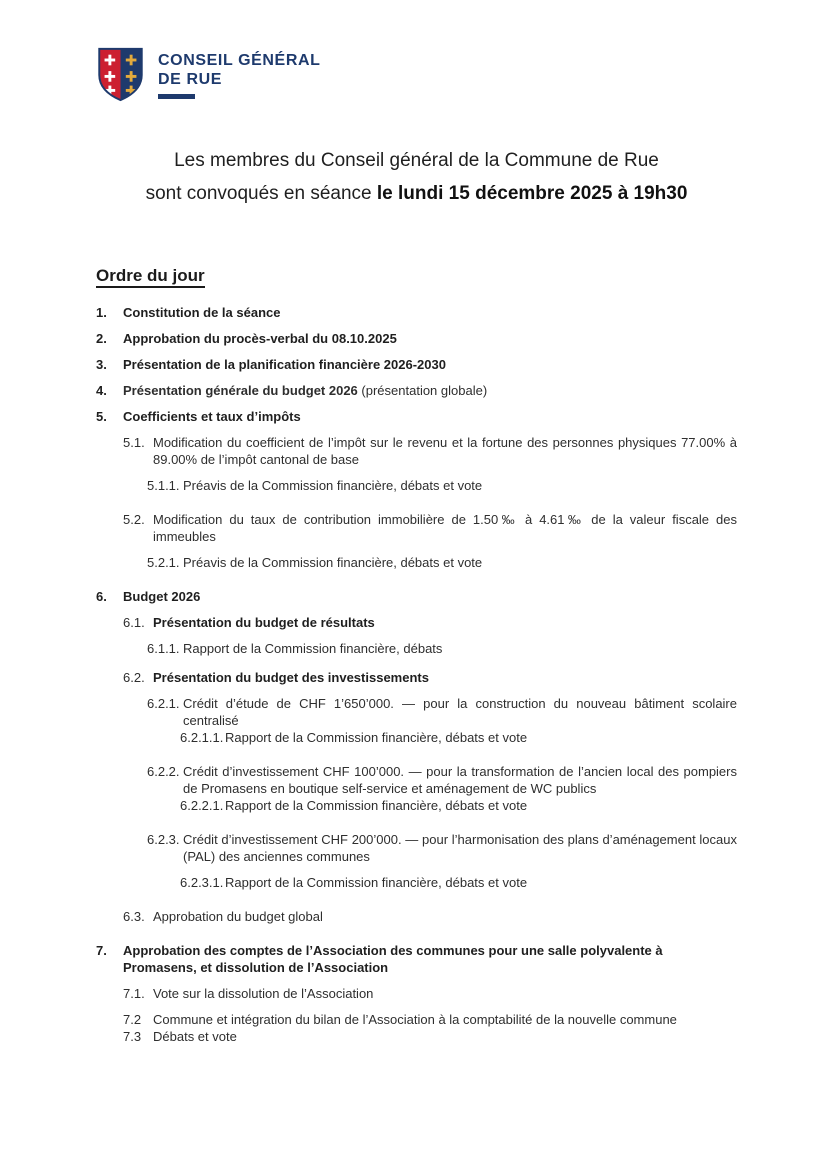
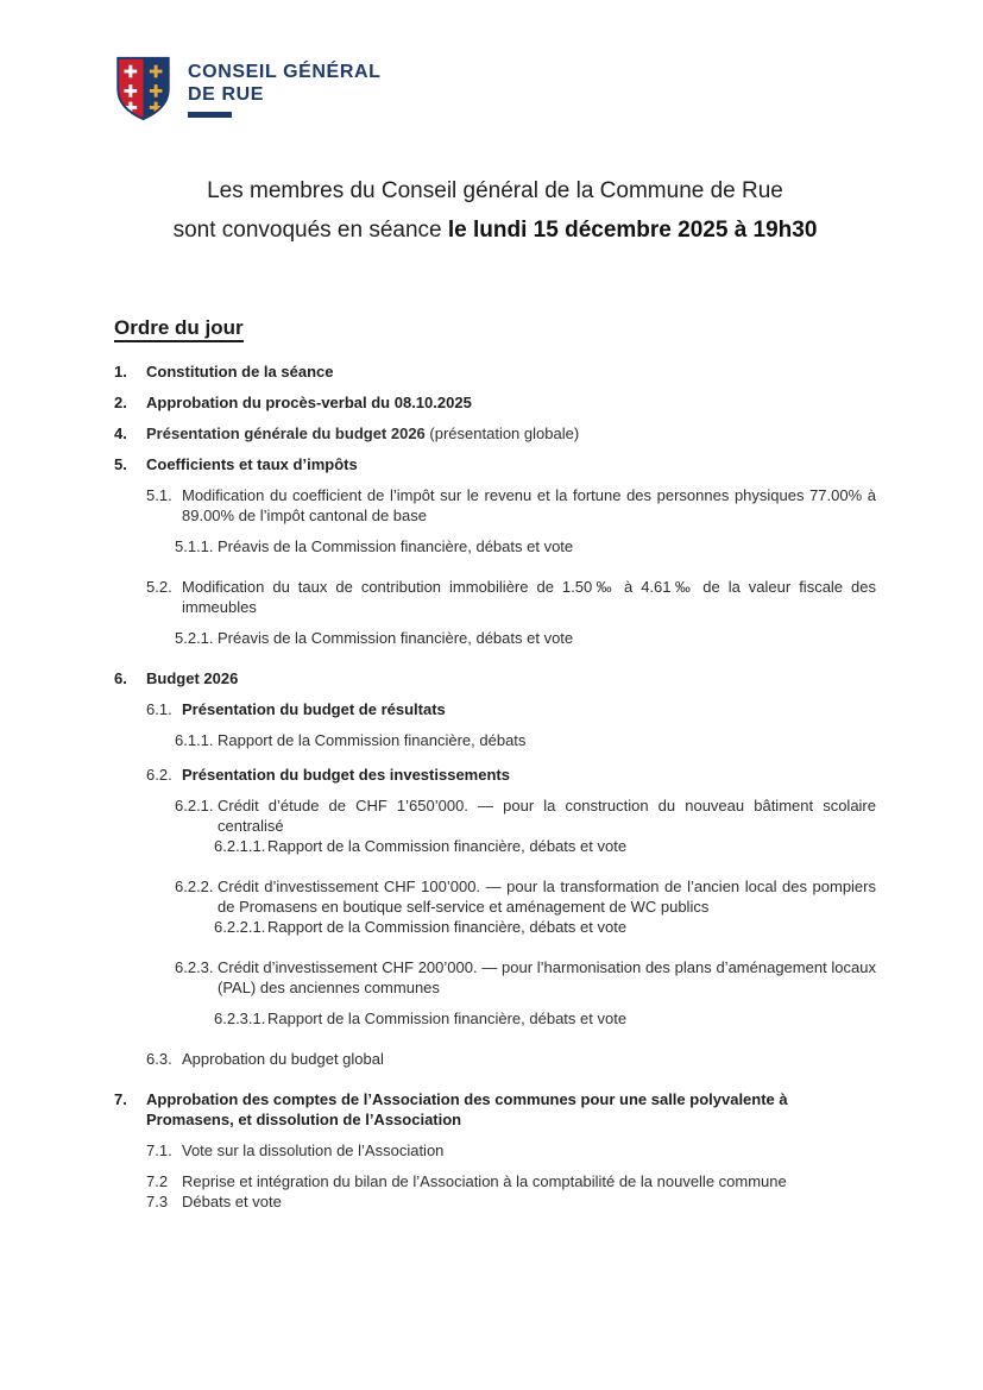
  CONSEIL GÉNÉRAL
  DE RUE
  Les membres du Conseil général de la Commune de Rue
  sont convoqués en séance le lundi 15 décembre 2025 à 19h30
  Ordre du jour
  1.
  Constitution de la séance
  2.
  Approbation du procès-verbal du 08.10.2025
- 3.
- Présentation de la planification financière 2026-2030
  4.
  Présentation générale du budget 2026 (présentation globale)
  5.
  Coefficients et taux d’impôts
  5.1.
  Modification du coefficient de l’impôt sur le revenu et la fortune des personnes physiques 77.00% à 89.00% de l’impôt cantonal de base
  5.1.1.
  Préavis de la Commission financière, débats et vote
  5.2.
  Modification du taux de contribution immobilière de 1.50‰ à 4.61‰ de la valeur fiscale des immeubles
  5.2.1.
  Préavis de la Commission financière, débats et vote
  6.
  Budget 2026
  6.1.
  Présentation du budget de résultats
  6.1.1.
  Rapport de la Commission financière, débats
  6.2.
  Présentation du budget des investissements
  6.2.1.
  Crédit d’étude de CHF 1’650’000. — pour la construction du nouveau bâtiment scolaire centralisé
  6.2.1.1.
  Rapport de la Commission financière, débats et vote
  6.2.2.
  Crédit d’investissement CHF 100’000. — pour la transformation de l’ancien local des pompiers de Promasens en boutique self-service et aménagement de WC publics
  6.2.2.1.
  Rapport de la Commission financière, débats et vote
  6.2.3.
  Crédit d’investissement CHF 200’000. — pour l’harmonisation des plans d’aménagement locaux (PAL) des anciennes communes
  6.2.3.1.
  Rapport de la Commission financière, débats et vote
  6.3.
  Approbation du budget global
  7.
  Approbation des comptes de l’Association des communes pour une salle polyvalente à Promasens, et dissolution de l’Association
  7.1.
  Vote sur la dissolution de l’Association
  7.2
- Commune et intégration du bilan de l’Association à la comptabilité de la nouvelle commune
+ Reprise et intégration du bilan de l’Association à la comptabilité de la nouvelle commune
  7.3
  Débats et vote
